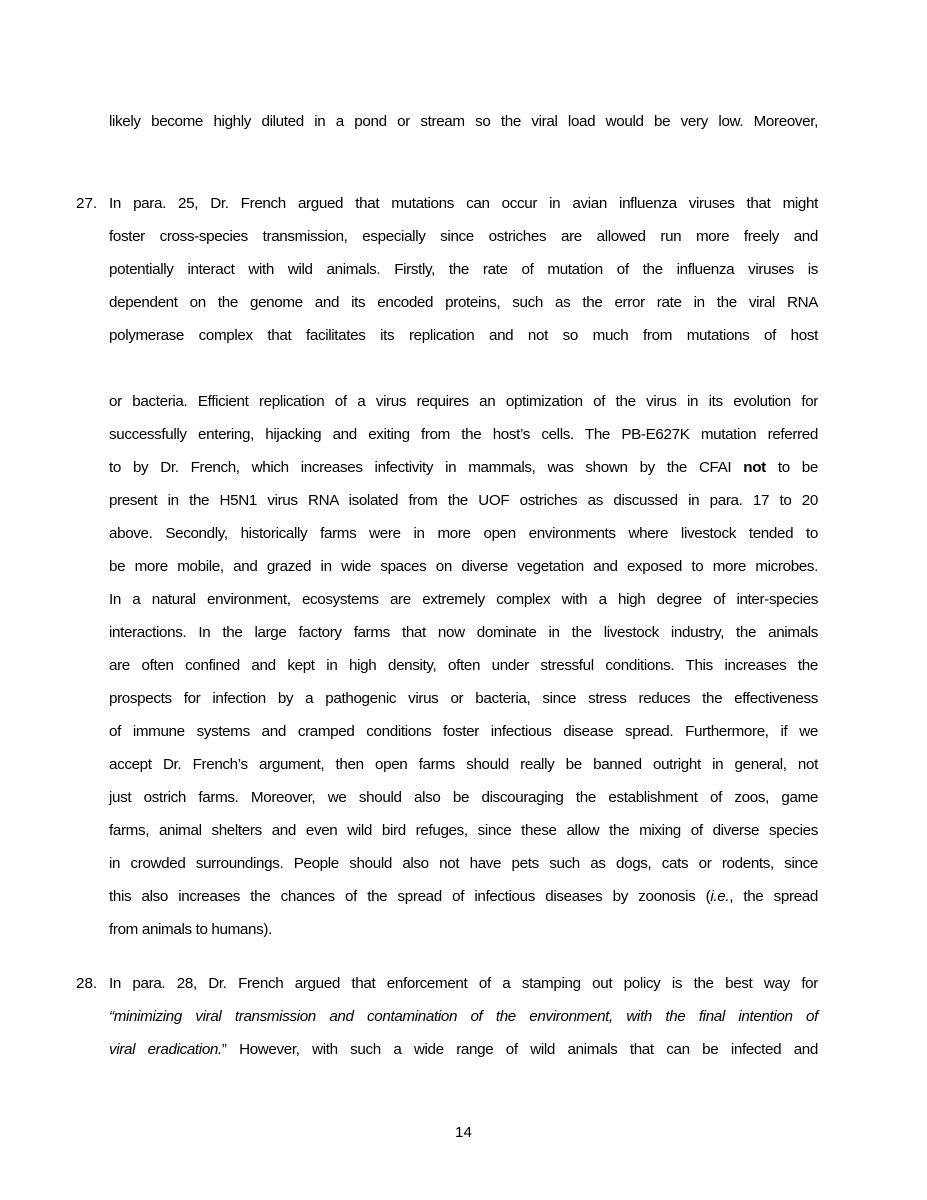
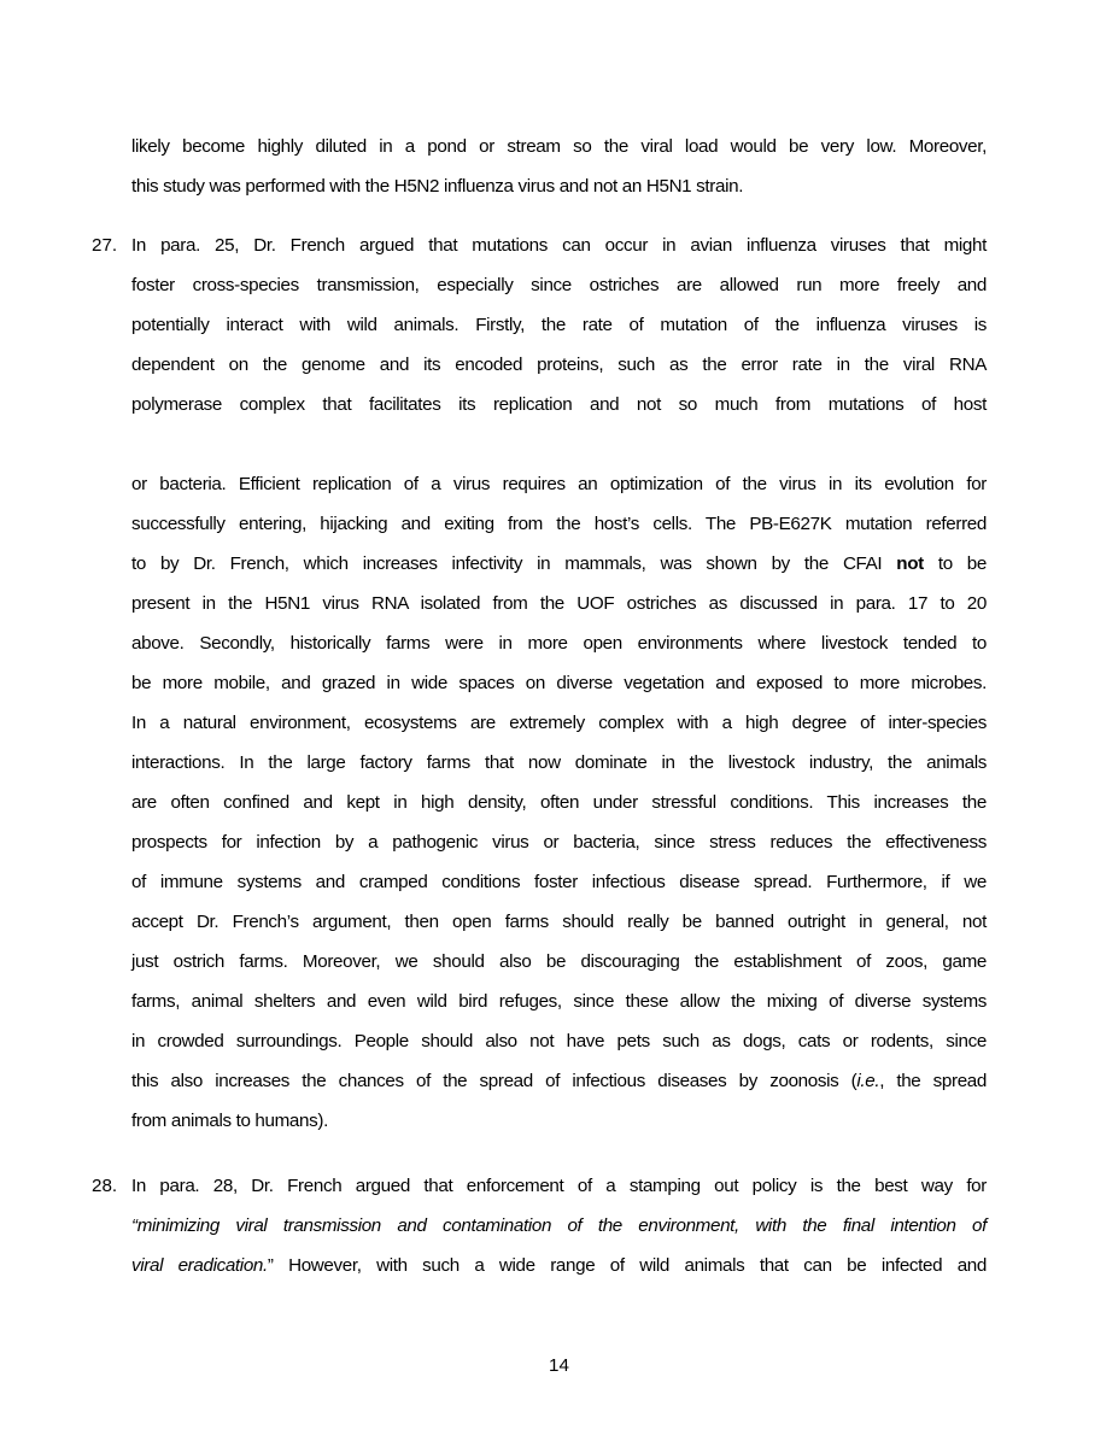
  likely become highly diluted in a pond or stream so the viral load would be very low. Moreover,
+ this study was performed with the H5N2 influenza virus and not an H5N1 strain.
  27.
  In para. 25, Dr. French argued that mutations can occur in avian influenza viruses that might
  foster cross-species transmission, especially since ostriches are allowed run more freely and
  potentially interact with wild animals. Firstly, the rate of mutation of the influenza viruses is
  dependent on the genome and its encoded proteins, such as the error rate in the viral RNA
  polymerase complex that facilitates its replication and not so much from mutations of host
  or bacteria. Efficient replication of a virus requires an optimization of the virus in its evolution for
  successfully entering, hijacking and exiting from the host’s cells. The PB-E627K mutation referred
  to by Dr. French, which increases infectivity in mammals, was shown by the CFAI not to be
  present in the H5N1 virus RNA isolated from the UOF ostriches as discussed in para. 17 to 20
  above. Secondly, historically farms were in more open environments where livestock tended to
  be more mobile, and grazed in wide spaces on diverse vegetation and exposed to more microbes.
  In a natural environment, ecosystems are extremely complex with a high degree of inter-species
  interactions. In the large factory farms that now dominate in the livestock industry, the animals
  are often confined and kept in high density, often under stressful conditions. This increases the
  prospects for infection by a pathogenic virus or bacteria, since stress reduces the effectiveness
  of immune systems and cramped conditions foster infectious disease spread. Furthermore, if we
  accept Dr. French’s argument, then open farms should really be banned outright in general, not
  just ostrich farms. Moreover, we should also be discouraging the establishment of zoos, game
- farms, animal shelters and even wild bird refuges, since these allow the mixing of diverse species
+ farms, animal shelters and even wild bird refuges, since these allow the mixing of diverse systems
  in crowded surroundings. People should also not have pets such as dogs, cats or rodents, since
  this also increases the chances of the spread of infectious diseases by zoonosis (i.e., the spread
  from animals to humans).
  28.
  In para. 28, Dr. French argued that enforcement of a stamping out policy is the best way for
  “minimizing viral transmission and contamination of the environment, with the final intention of
  viral eradication.” However, with such a wide range of wild animals that can be infected and
  14
